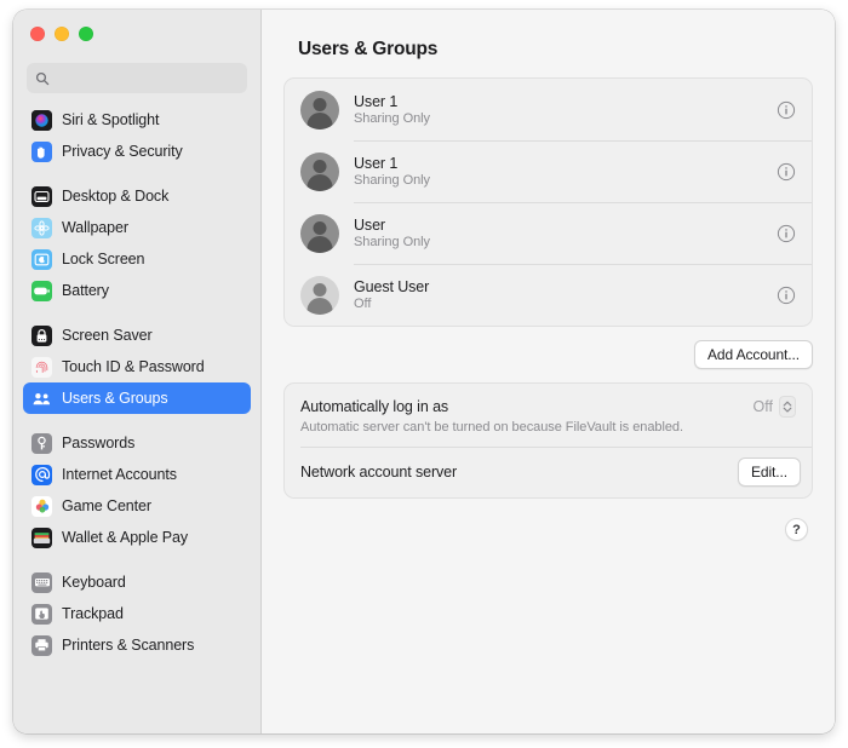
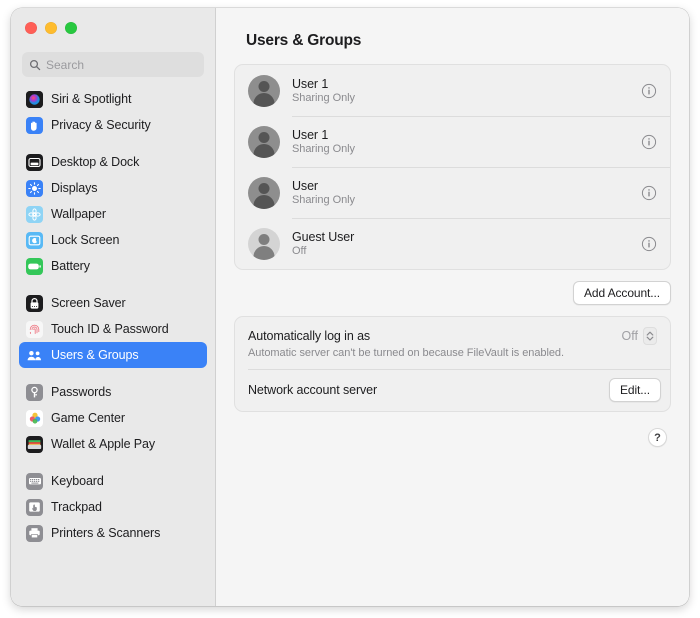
+ Search
  Siri & Spotlight
  Privacy & Security
  Desktop & Dock
+ Displays
  Wallpaper
  Lock Screen
  Battery
  Screen Saver
  Touch ID & Password
  Users & Groups
  Passwords
- Internet Accounts
  Game Center
  Wallet & Apple Pay
  Keyboard
  Trackpad
  Printers & Scanners
  Users & Groups
  User 1
  Sharing Only
  User 1
  Sharing Only
  User
  Sharing Only
  Guest User
  Off
  Add Account...
  Automatically log in as
  Off
  Automatic server can't be turned on because FileVault is enabled.
  Network account server
  Edit...
  ?
